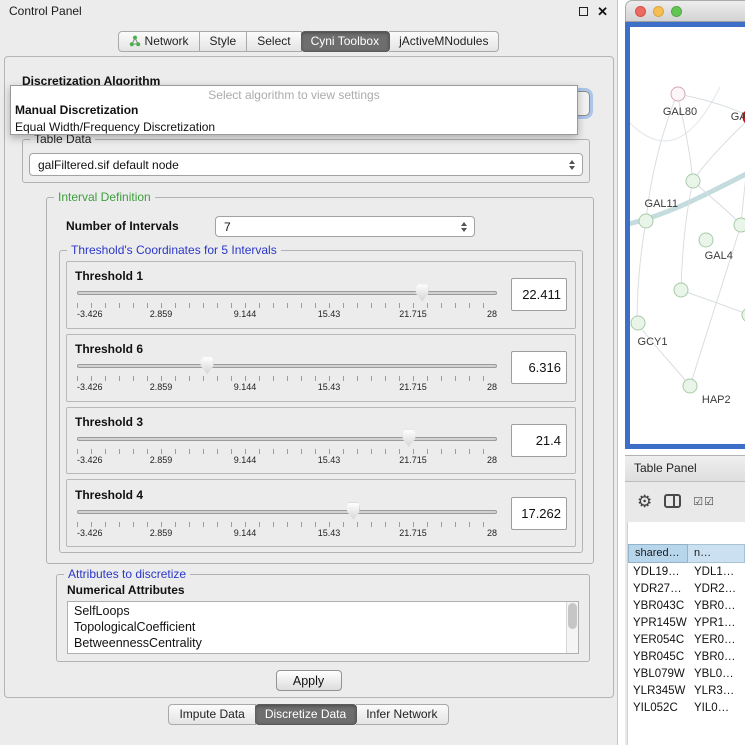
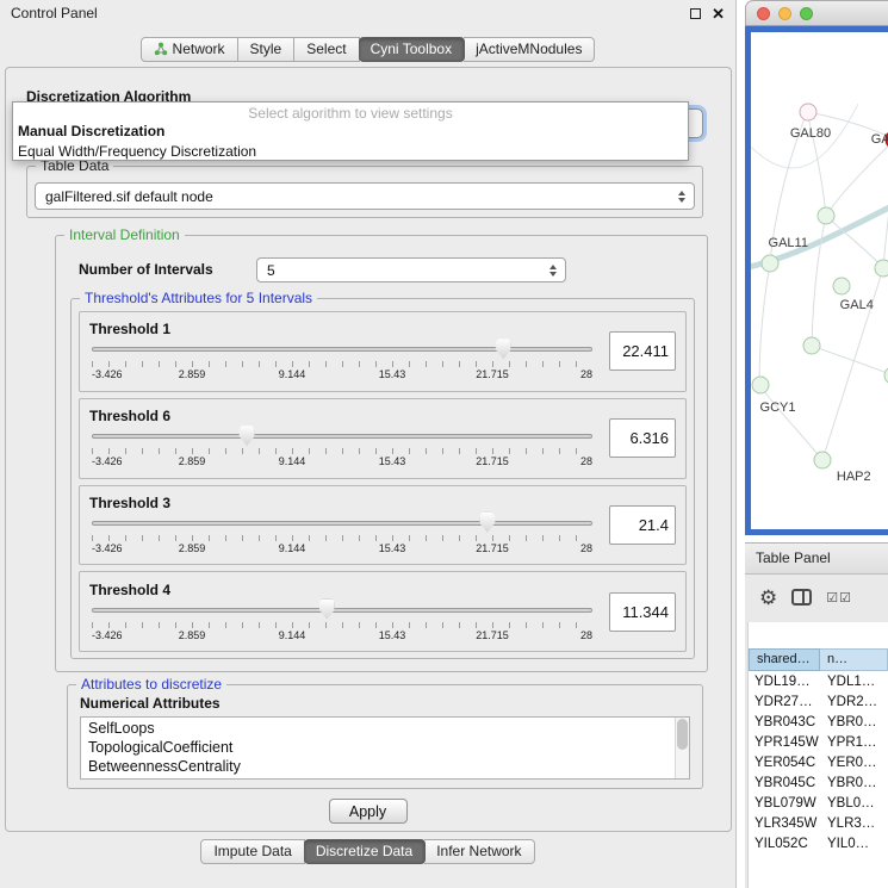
  Control Panel
  ✕
  Network
  Style
  Select
  Cyni Toolbox
  jActiveMNodules
  Discretization Algorithm
  Select algorithm to view settings
  Manual Discretization
  Equal Width/Frequency Discretization
  Table Data
  galFiltered.sif default node
  Interval Definition
  Number of Intervals
- 7
+ 5
- Threshold's Coordinates for 5 Intervals
+ Threshold's Attributes for 5 Intervals
  Threshold 1
  -3.426
  2.859
  9.144
  15.43
  21.715
  28
  22.411
  Threshold 6
  -3.426
  2.859
  9.144
  15.43
  21.715
  28
  6.316
  Threshold 3
  -3.426
  2.859
  9.144
  15.43
  21.715
  28
  21.4
  Threshold 4
  -3.426
  2.859
  9.144
  15.43
  21.715
  28
- 17.262
+ 11.344
  Attributes to discretize
  Numerical Attributes
  SelfLoops
  TopologicalCoefficient
  BetweennessCentrality
  Apply
  Impute Data
  Discretize Data
  Infer Network
  GAL80
  GA
  GAL11
  GAL4
  GCY1
  HAP2
  Table Panel
  ⚙
  ☑☑
  shared…
  n…
  YDL19…
  YDL1…
  YDR27…
  YDR2…
  YBR043C
  YBR0…
  YPR145W
  YPR1…
  YER054C
  YER0…
  YBR045C
  YBR0…
  YBL079W
  YBL0…
  YLR345W
  YLR3…
  YIL052C
  YIL0…
